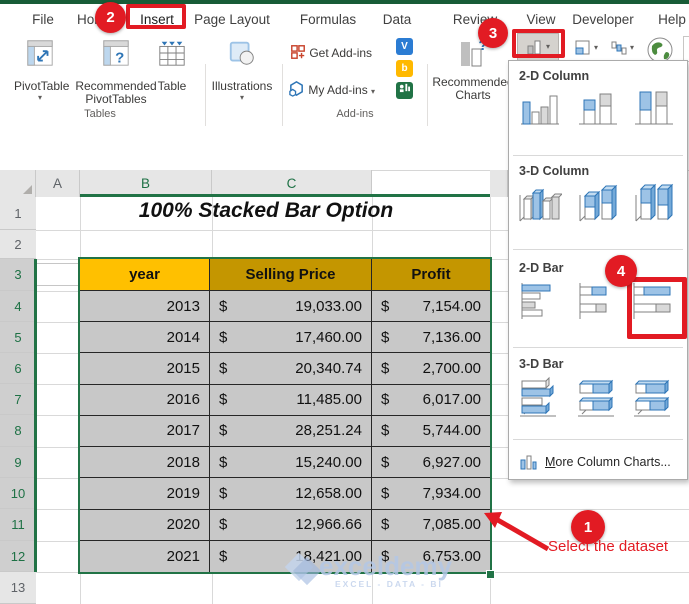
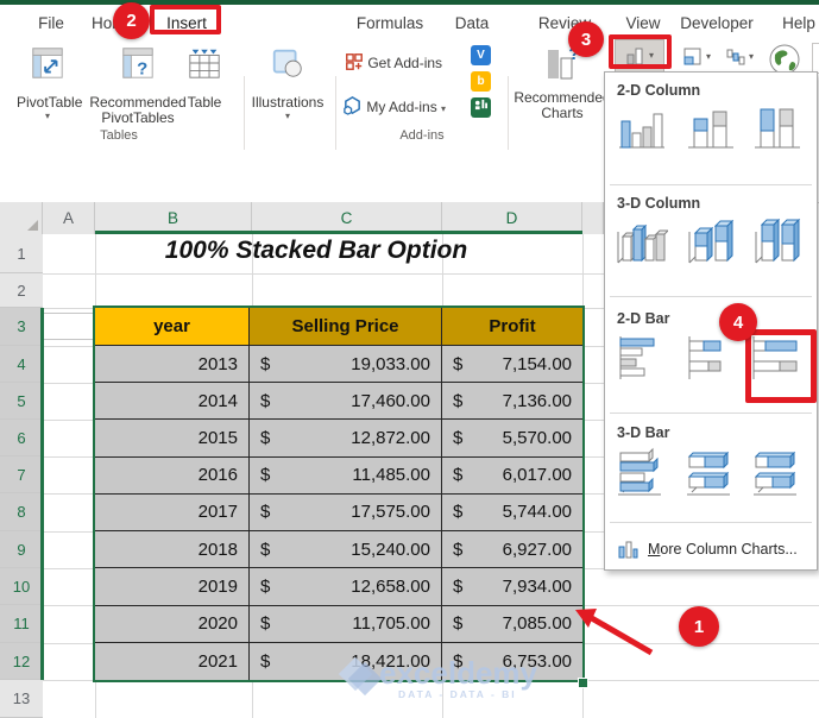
  File
  Insert
- Page Layout
  Formulas
  Data
  Revie
  View
  Developer
  Help
  PivotTable
  ▾
  ?
  Recommended
  PivotTables
  Table
  Tables
  Illustrations
  ▾
  Get Add-ins
  My Add-ins ▾
  V
  b
  Add-ins
  ?
  Recommende
  Charts
  ▾
  ▾
  ▾
  A
  B
  C
+ D
  1
  2
  3
  4
  5
  6
  7
  8
  9
  10
  11
  12
  13
  100% Stacked Bar Option
  year
  Selling Price
  Profit
  2013
  $
  19,033.00
  $
  7,154.00
  2014
  $
  17,460.00
  $
  7,136.00
  2015
  $
- 20,340.74
+ 12,872.00
  $
- 2,700.00
+ 5,570.00
  2016
  $
  11,485.00
  $
  6,017.00
  2017
  $
- 28,251.24
+ 17,575.00
  $
  5,744.00
  2018
  $
  15,240.00
  $
  6,927.00
  2019
  $
  12,658.00
  $
  7,934.00
  2020
  $
- 12,966.66
+ 11,705.00
  $
  7,085.00
  2021
  $
  18,421.00
  $
  6,753.00
  exceldemy
- EXCEL - DATA - BI
+ DATA - DATA - BI
  2-D Column
  3-D Column
  2-D Bar
  3-D Bar
  More Column Charts...
  2
  3
  4
  1
- Select the dataset
